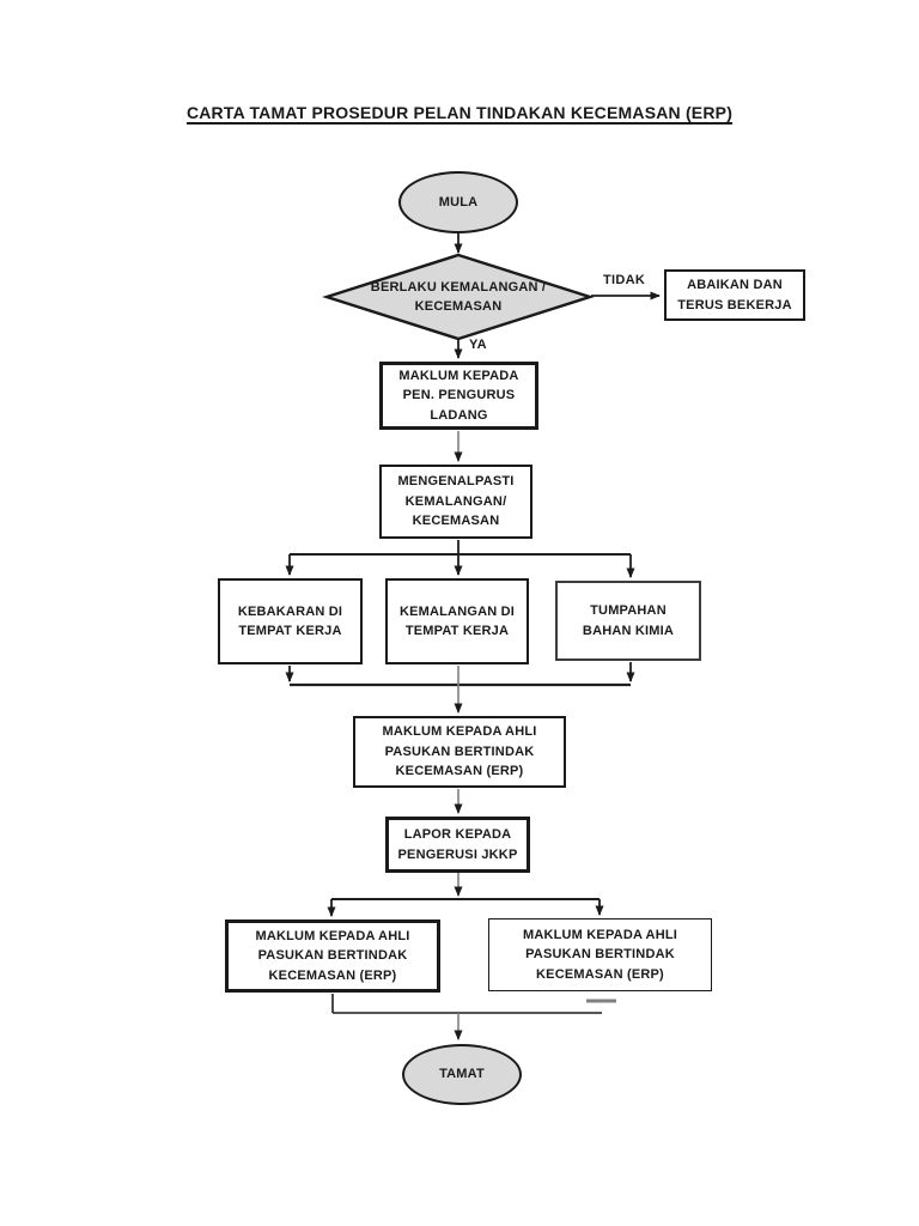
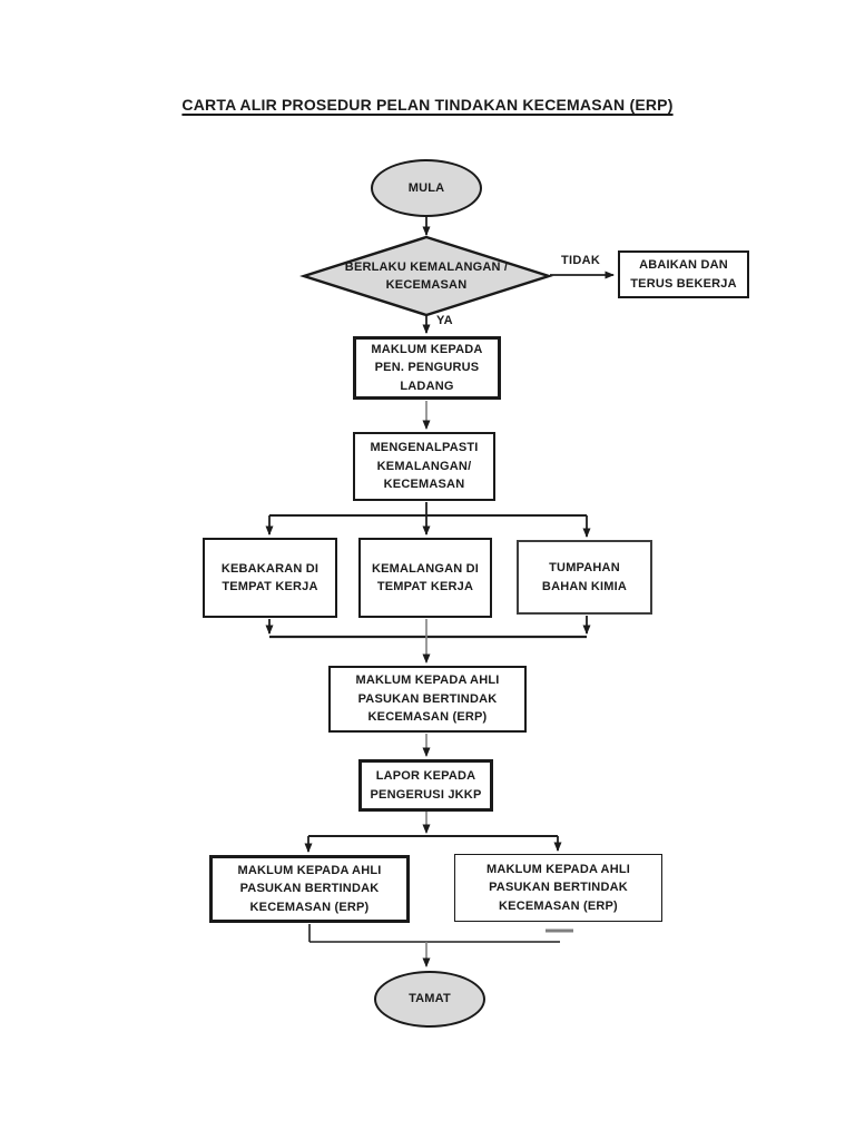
- CARTA TAMAT PROSEDUR PELAN TINDAKAN KECEMASAN (ERP)
+ CARTA ALIR PROSEDUR PELAN TINDAKAN KECEMASAN (ERP)
  MULA
  BERLAKU KEMALANGAN /
  KECEMASAN
  YA
  TIDAK
  ABAIKAN DAN
  TERUS BEKERJA
  MAKLUM KEPADA
  PEN. PENGURUS
  LADANG
  MENGENALPASTI
  KEMALANGAN/
  KECEMASAN
  KEBAKARAN DI
  TEMPAT KERJA
  KEMALANGAN DI
  TEMPAT KERJA
  TUMPAHAN
  BAHAN KIMIA
  MAKLUM KEPADA AHLI
  PASUKAN BERTINDAK
  KECEMASAN (ERP)
  LAPOR KEPADA
  PENGERUSI JKKP
  MAKLUM KEPADA AHLI
  PASUKAN BERTINDAK
  KECEMASAN (ERP)
  MAKLUM KEPADA AHLI
  PASUKAN BERTINDAK
  KECEMASAN (ERP)
  TAMAT
